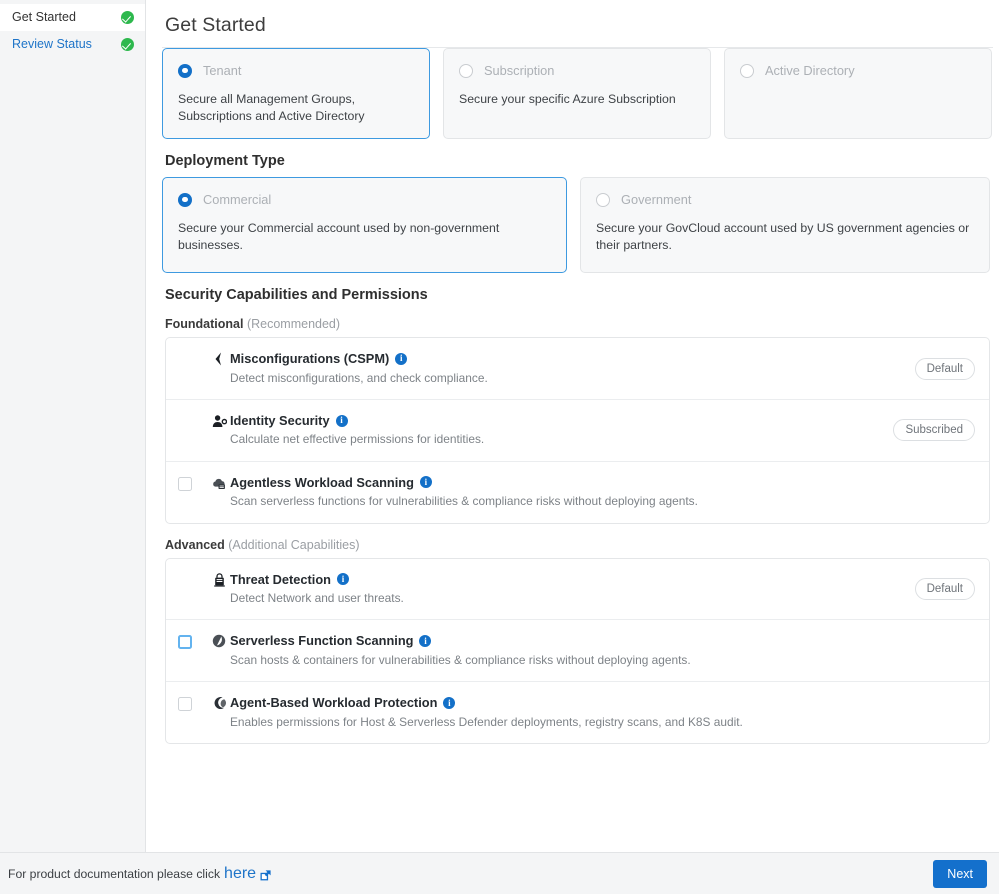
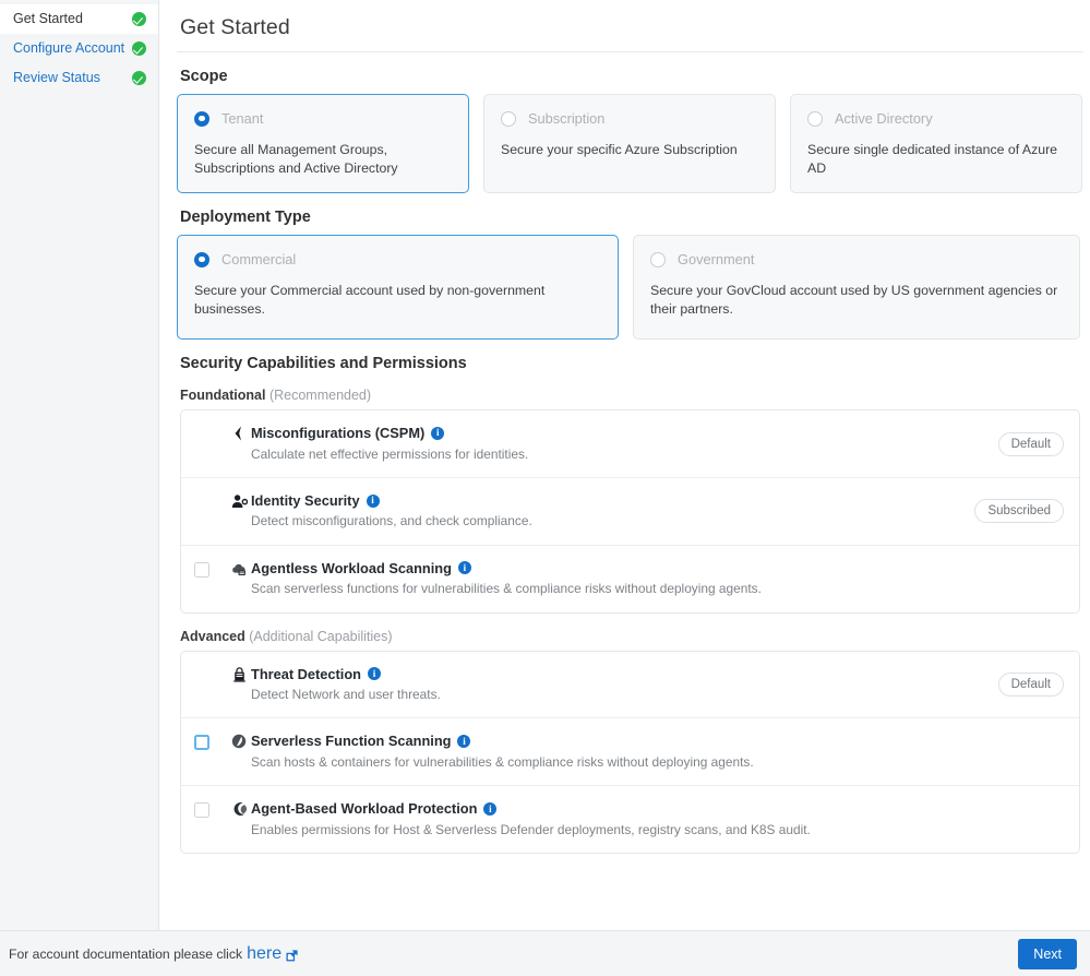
  Get Started
+ Configure Account
  Review Status
  Get Started
+ Scope
  Tenant
  Secure all Management Groups, Subscriptions and Active Directory
  Subscription
  Secure your specific Azure Subscription
  Active Directory
+ Secure single dedicated instance of Azure AD
  Deployment Type
  Commercial
  Secure your Commercial account used by non-government businesses.
  Government
  Secure your GovCloud account used by US government agencies or their partners.
  Security Capabilities and Permissions
  Foundational (Recommended)
  Misconfigurations (CSPM)
  i
- Detect misconfigurations, and check compliance.
+ Calculate net effective permissions for identities.
  Default
  Identity Security
  i
- Calculate net effective permissions for identities.
+ Detect misconfigurations, and check compliance.
  Subscribed
  Agentless Workload Scanning
  i
  Scan serverless functions for vulnerabilities & compliance risks without deploying agents.
  Advanced (Additional Capabilities)
  Threat Detection
  i
  Detect Network and user threats.
  Default
  Serverless Function Scanning
  i
  Scan hosts & containers for vulnerabilities & compliance risks without deploying agents.
  Agent-Based Workload Protection
  i
  Enables permissions for Host & Serverless Defender deployments, registry scans, and K8S audit.
- For product documentation please click
+ For account documentation please click
  here
  Next
